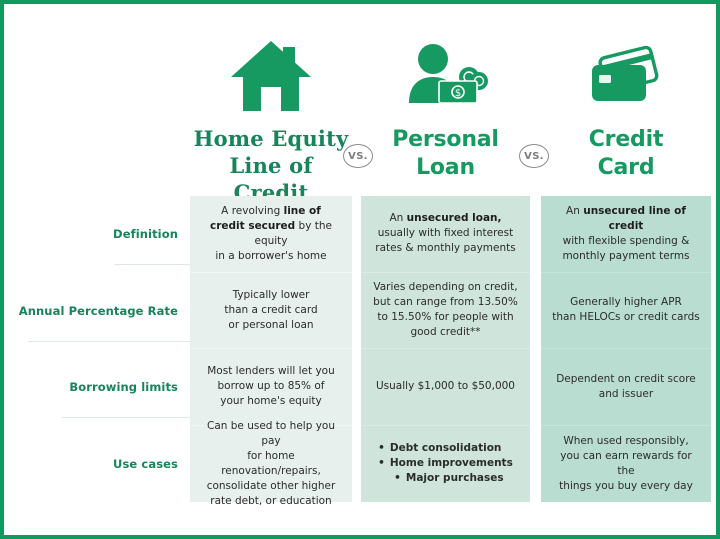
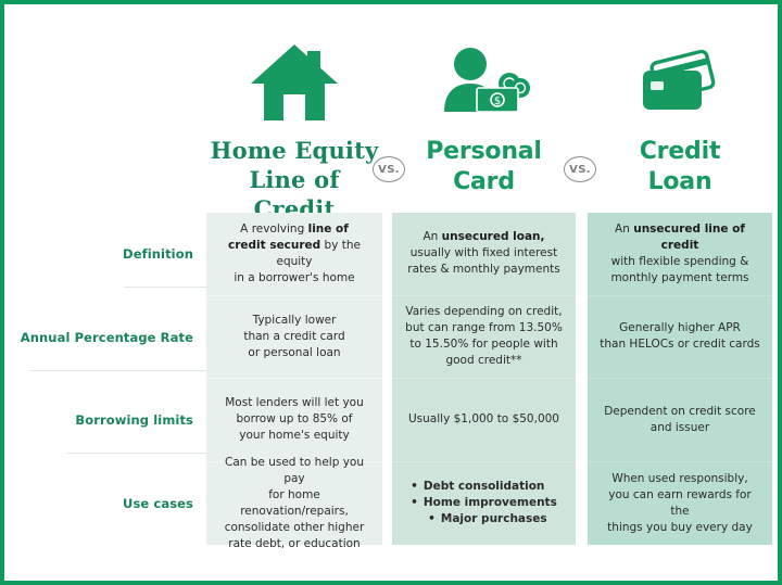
  Home Equity
  Line of Credit
  $
  Personal
- Loan
+ Card
  Credit
- Card
+ Loan
  VS.
  VS.
  Definition
  Annual Percentage Rate
  Borrowing limits
  Use cases
  A revolving line of
  credit secured by the equity
  in a borrower's home
  Typically lower
  than a credit card
  or personal loan
  Most lenders will let you
  borrow up to 85% of
  your home's equity
  Can be used to help you pay
  for home renovation/repairs,
  consolidate other higher
  rate debt, or education
  An unsecured loan,
  usually with fixed interest
  rates & monthly payments
  Varies depending on credit,
  but can range from 13.50%
  to 15.50% for people with
  good credit**
  Usually $1,000 to $50,000
  Debt consolidation
  Home improvements
  Major purchases
  An unsecured line of credit
  with flexible spending &
  monthly payment terms
  Generally higher APR
  than HELOCs or credit cards
  Dependent on credit score
  and issuer
  When used responsibly,
  you can earn rewards for the
  things you buy every day
